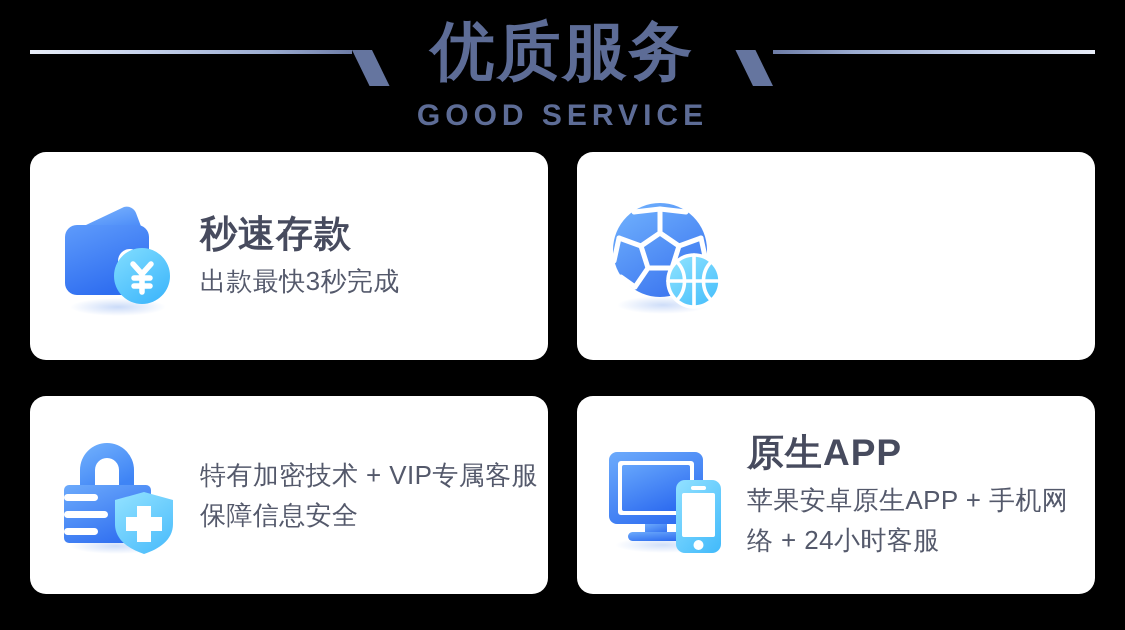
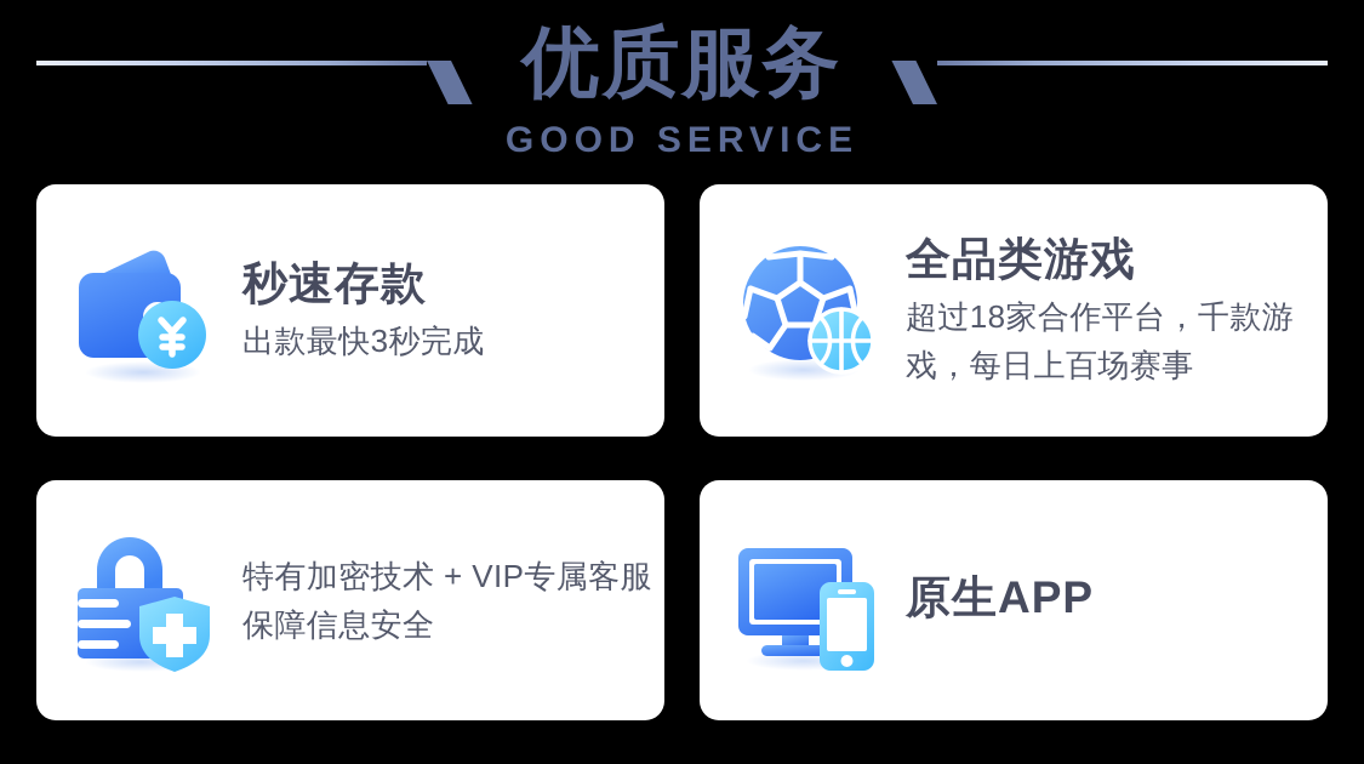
  优质服务
  GOOD SERVICE
  秒速存款
  出款最快3秒完成
+ 全品类游戏
+ 超过18家合作平台，千款游戏，每日上百场赛事
  特有加密技术 + VIP专属客服保障信息安全
  原生APP
- 苹果安卓原生APP + 手机网络 + 24小时客服
